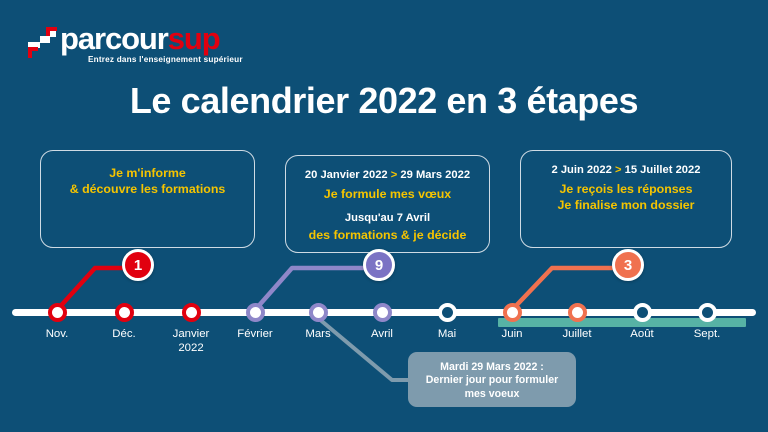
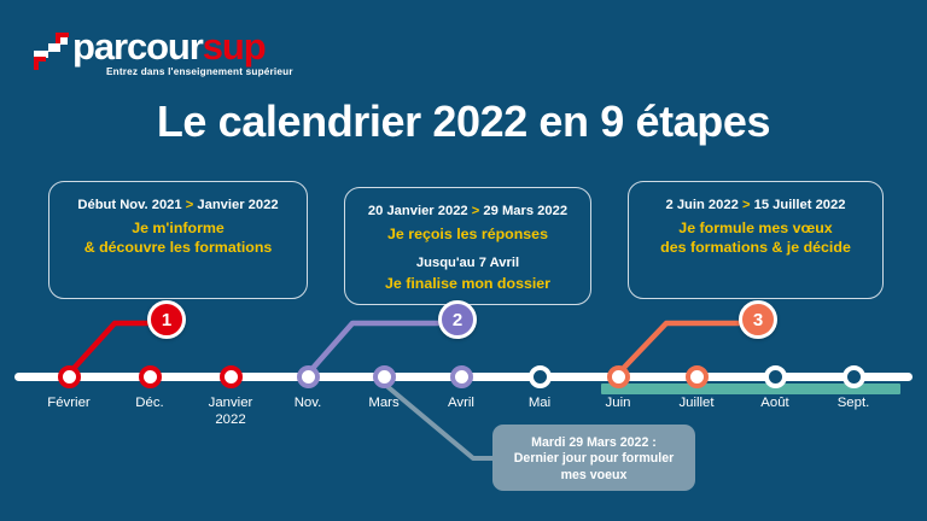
  parcoursup
  Entrez dans l'enseignement supérieur
- Le calendrier 2022 en 3 étapes
+ Le calendrier 2022 en 9 étapes
+ Début Nov. 2021 > Janvier 2022
  Je m'informe
  & découvre les formations
  20 Janvier 2022 > 29 Mars 2022
- Je formule mes vœux
+ Je reçois les réponses
  Jusqu'au 7 Avril
- des formations & je décide
+ Je finalise mon dossier
  2 Juin 2022 > 15 Juillet 2022
- Je reçois les réponses
+ Je formule mes vœux
- Je finalise mon dossier
+ des formations & je décide
  1
- 9
+ 2
  3
- Nov.
+ Février
  Déc.
  Janvier
  2022
- Février
+ Nov.
  Mars
  Avril
  Mai
  Juin
  Juillet
  Août
  Sept.
  Mardi 29 Mars 2022 :
  Dernier jour pour formuler
  mes voeux
